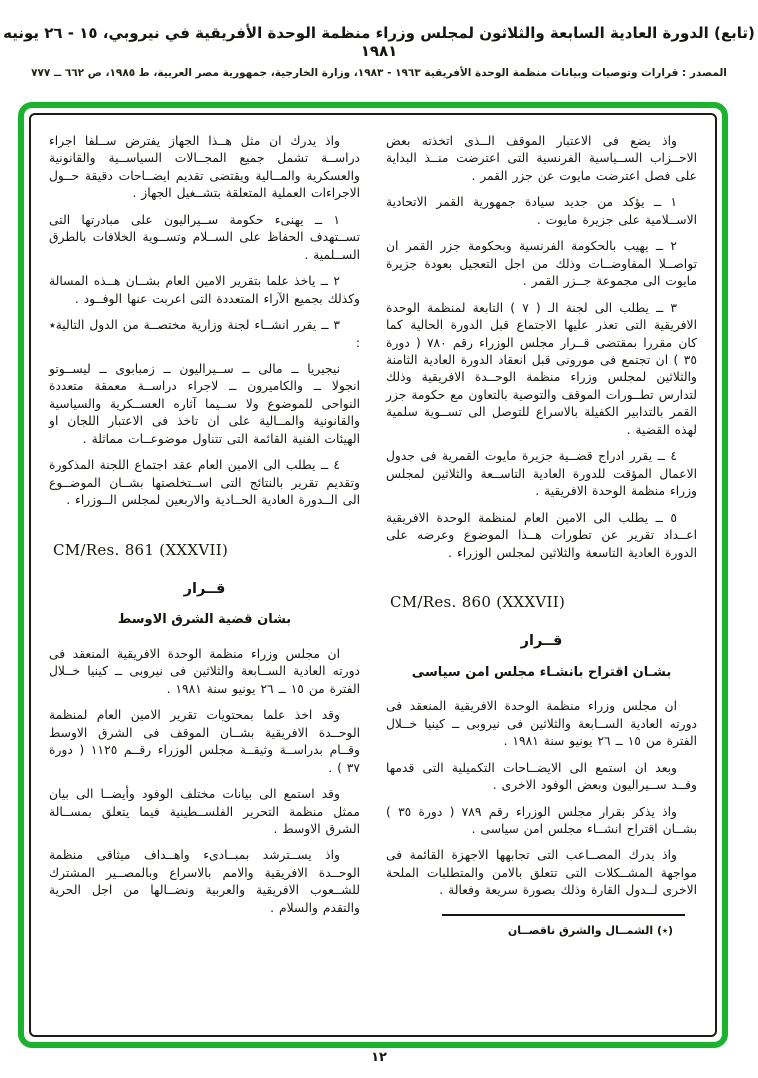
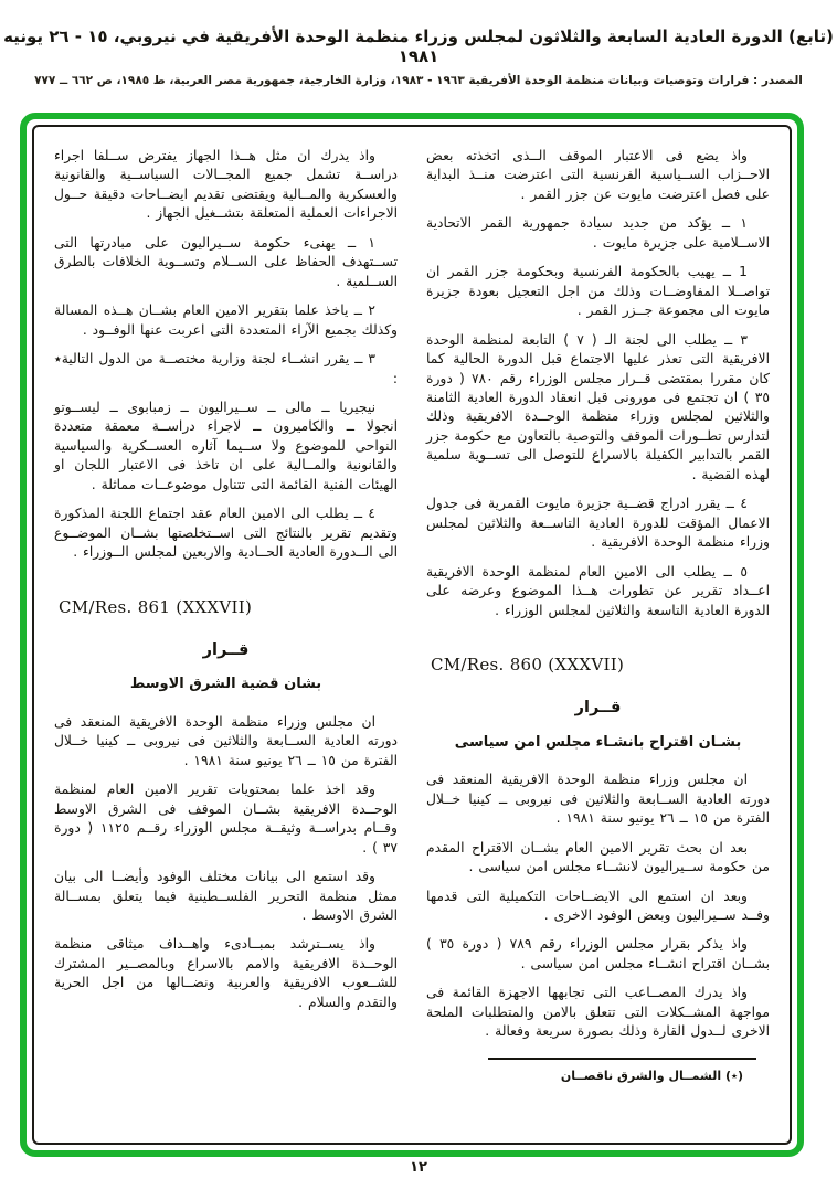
  (تابع) الدورة العادية السابعة والثلاثون لمجلس وزراء منظمة الوحدة الأفريقية في نيروبي، ١٥ - ٢٦ يونيه ١٩٨١
  المصدر : قرارات وتوصيات وبيانات منظمة الوحدة الأفريقية ١٩٦٣ - ١٩٨٣، وزارة الخارجية، جمهورية مصر العربية، ط ١٩٨٥، ص ٦٦٢ ــ ٧٧٧
  واذ يضع فى الاعتبار الموقف الــذى اتخذته بعض الاحــزاب الســياسية الفرنسية التى اعترضت منــذ البداية على فصل اعترضت مايوت عن جزر القمر .
  ١ ــ يؤكد من جديد سيادة جمهورية القمر الاتحادية الاســلامية على جزيرة مايوت .
- ٢ ــ يهيب بالحكومة الفرنسية وبحكومة جزر القمر ان تواصــلا المفاوضــات وذلك من اجل التعجيل بعودة جزيرة مايوت الى مجموعة جــزر القمر .
+ 1 ــ يهيب بالحكومة الفرنسية وبحكومة جزر القمر ان تواصــلا المفاوضــات وذلك من اجل التعجيل بعودة جزيرة مايوت الى مجموعة جــزر القمر .
  ٣ ــ يطلب الى لجنة الـ ( ٧ ) التابعة لمنظمة الوحدة الافريقية التى تعذر عليها الاجتماع قبل الدورة الحالية كما كان مقررا بمقتضى قــرار مجلس الوزراء رقم ٧٨٠ ( دورة ٣٥ ) ان تجتمع فى مورونى قبل انعقاد الدورة العادية الثامنة والثلاثين لمجلس وزراء منظمة الوحــدة الافريقية وذلك لتدارس تطــورات الموقف والتوصية بالتعاون مع حكومة جزر القمر بالتدابير الكفيلة بالاسراع للتوصل الى تســوية سلمية لهذه القضية .
  ٤ ــ يقرر ادراج قضــية جزيرة مايوت القمرية فى جدول الاعمال المؤقت للدورة العادية التاســعة والثلاثين لمجلس وزراء منظمة الوحدة الافريقية .
  ٥ ــ يطلب الى الامين العام لمنظمة الوحدة الافريقية اعــداد تقرير عن تطورات هــذا الموضوع وعرضه على الدورة العادية التاسعة والثلاثين لمجلس الوزراء .
  CM/Res. 860 (XXXVII)
  قــرار
  بشـان اقتراح بانشـاء مجلس امن سياسى
  ان مجلس وزراء منظمة الوحدة الافريقية المنعقد فى دورته العادية الســابعة والثلاثين فى نيروبى ــ كينيا خــلال الفترة من ١٥ ــ ٢٦ يونيو سنة ١٩٨١ .
+ بعد ان بحث تقرير الامين العام بشــان الاقتراح المقدم من حكومة ســيراليون لانشــاء مجلس امن سياسى .
  وبعد ان استمع الى الايضــاحات التكميلية التى قدمها وفــد ســيراليون وبعض الوفود الاخرى .
  واذ يذكر بقرار مجلس الوزراء رقم ٧٨٩ ( دورة ٣٥ ) بشــان اقتراح انشــاء مجلس امن سياسى .
  واذ يدرك المصــاعب التى تجابهها الاجهزة القائمة فى مواجهة المشــكلات التى تتعلق بالامن والمتطلبات الملحة الاخرى لــدول القارة وذلك بصورة سريعة وفعالة .
  (٭) الشمــال والشرق ناقصــان
  واذ يدرك ان مثل هــذا الجهاز يفترض ســلفا اجراء دراســة تشمل جميع المجــالات السياســية والقانونية والعسكرية والمــالية ويقتضى تقديم ايضــاحات دقيقة حــول الاجراءات العملية المتعلقة بتشــغيل الجهاز .
  ١ ــ يهنىء حكومة ســيراليون على مبادرتها التى تســتهدف الحفاظ على الســلام وتســوية الخلافات بالطرق الســلمية .
  ٢ ــ ياخذ علما بتقرير الامين العام بشــان هــذه المسالة وكذلك بجميع الآراء المتعددة التى اعربت عنها الوفــود .
  ٣ ــ يقرر انشــاء لجنة وزارية مختصــة من الدول التالية٭ :
  نيجيريا ــ مالى ــ ســيراليون ــ زمبابوى ــ ليســوتو انجولا ــ والكاميرون ــ لاجراء دراســة معمقة متعددة النواحى للموضوع ولا ســيما آثاره العســكرية والسياسية والقانونية والمــالية على ان تاخذ فى الاعتبار اللجان او الهيئات الفنية القائمة التى تتناول موضوعــات مماثلة .
  ٤ ــ يطلب الى الامين العام عقد اجتماع اللجنة المذكورة وتقديم تقرير بالنتائج التى اســتخلصتها بشــان الموضــوع الى الــدورة العادية الحــادية والاربعين لمجلس الــوزراء .
  CM/Res. 861 (XXXVII)
  قــرار
  بشان قضية الشرق الاوسط
  ان مجلس وزراء منظمة الوحدة الافريقية المنعقد فى دورته العادية الســابعة والثلاثين فى نيروبى ــ كينيا خــلال الفترة من ١٥ ــ ٢٦ يونيو سنة ١٩٨١ .
  وقد اخذ علما بمحتويات تقرير الامين العام لمنظمة الوحــدة الافريقية بشــان الموقف فى الشرق الاوسط وقــام بدراســة وثيقــة مجلس الوزراء رقــم ١١٢٥ ( دورة ٣٧ ) .
  وقد استمع الى بيانات مختلف الوفود وأيضــا الى بيان ممثل منظمة التحرير الفلســطينية فيما يتعلق بمســالة الشرق الاوسط .
  واذ يســترشد بمبــادىء واهــداف ميثاقى منظمة الوحــدة الافريقية والامم بالاسراع وبالمصــير المشترك للشــعوب الافريقية والعربية ونضــالها من اجل الحرية والتقدم والسلام .
  ١٢
